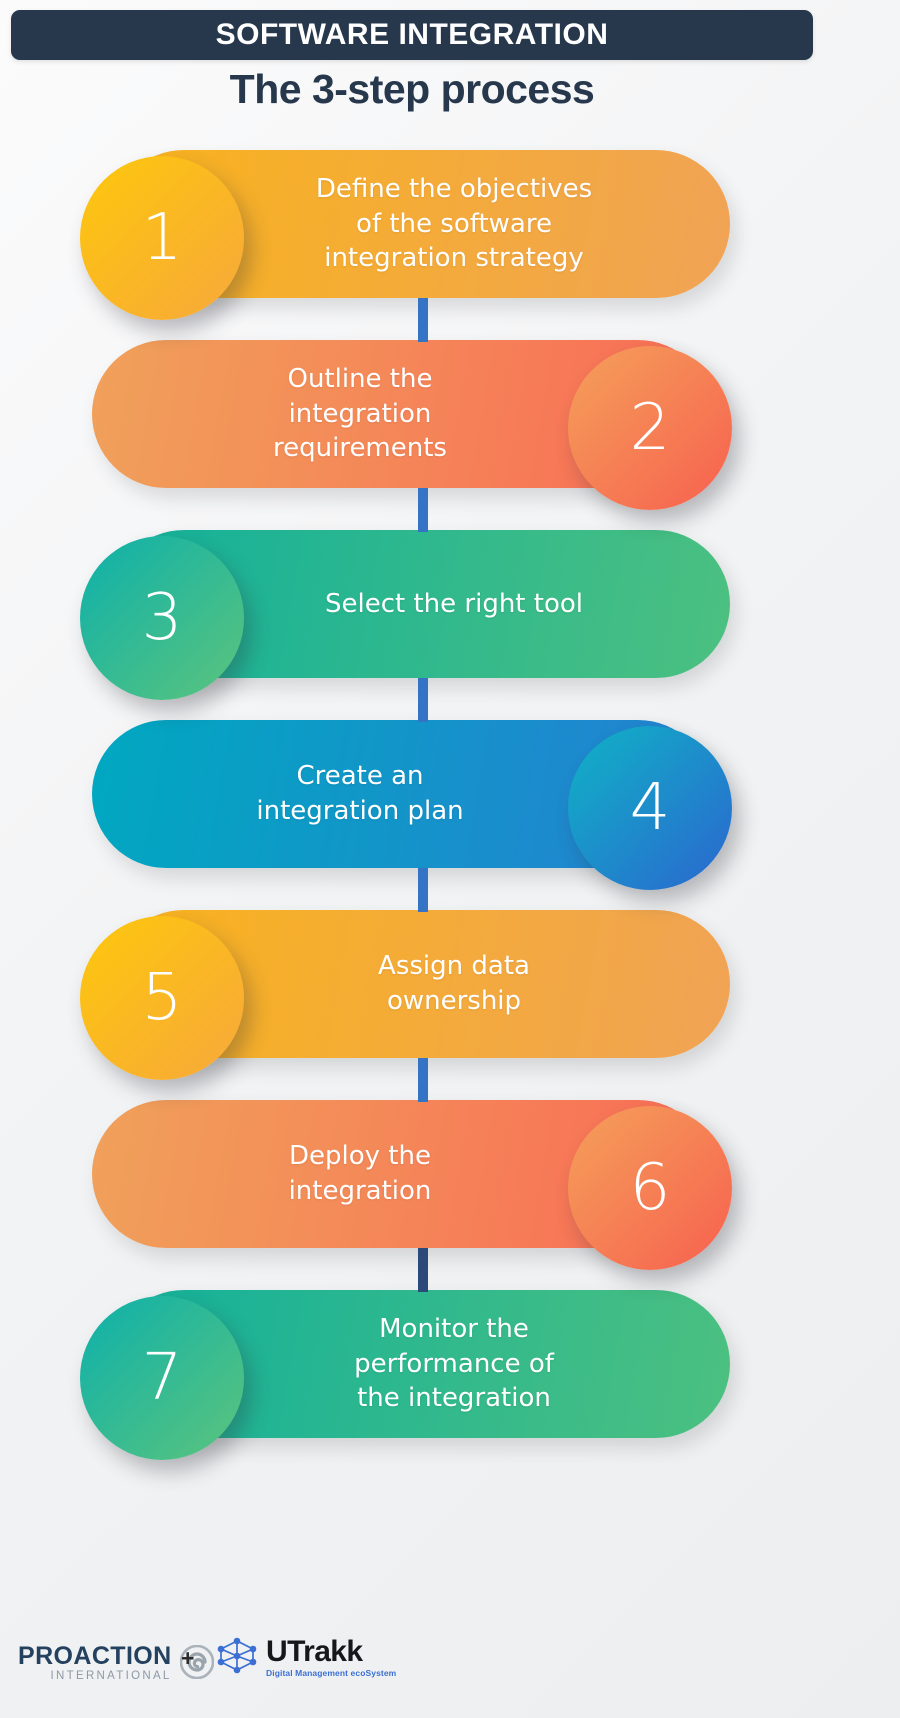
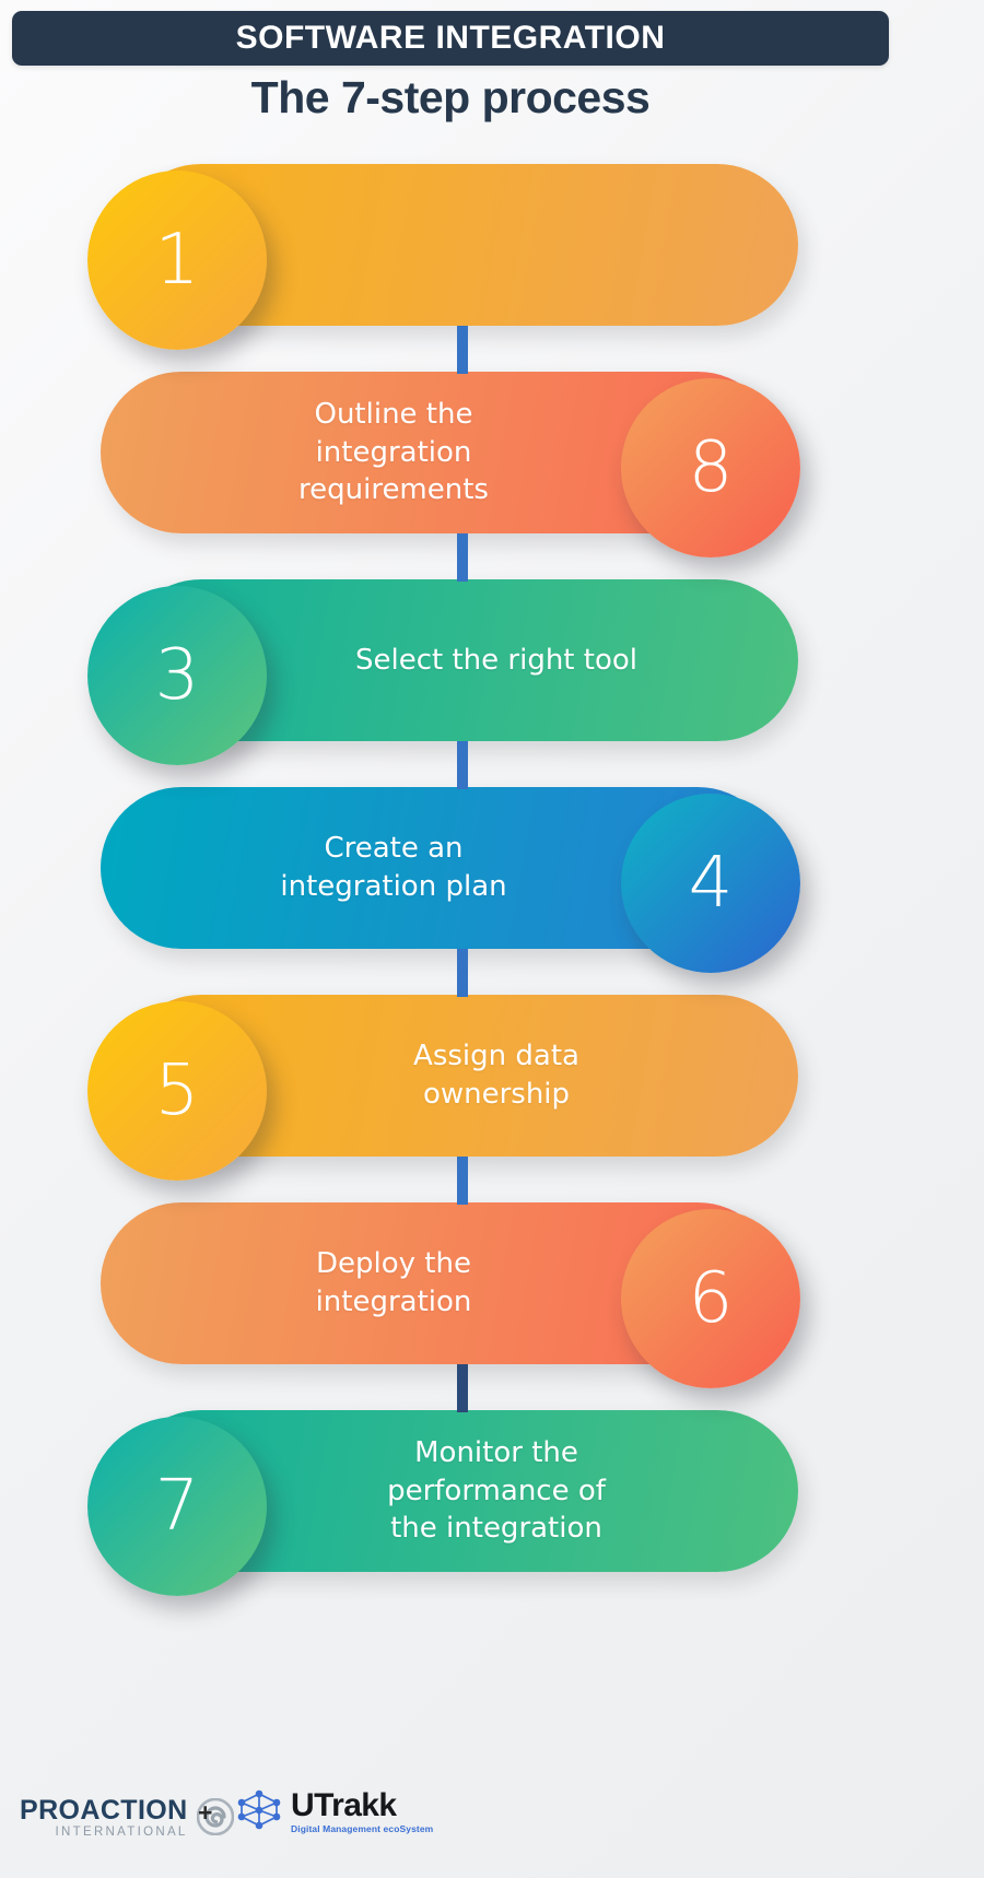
  SOFTWARE INTEGRATION
- The 3-step process
+ The 7-step process
- Define the objectives
- of the software
- integration strategy
  1
  Outline the
  integration
  requirements
- 2
+ 8
  Select the right tool
  3
  Create an
  integration plan
  4
  Assign data
  ownership
  5
  Deploy the
  integration
  6
  Monitor the
  performance of
  the integration
  7
  PROACTION
  INTERNATIONAL
  +
  UTrakk
  Digital Management ecoSystem
